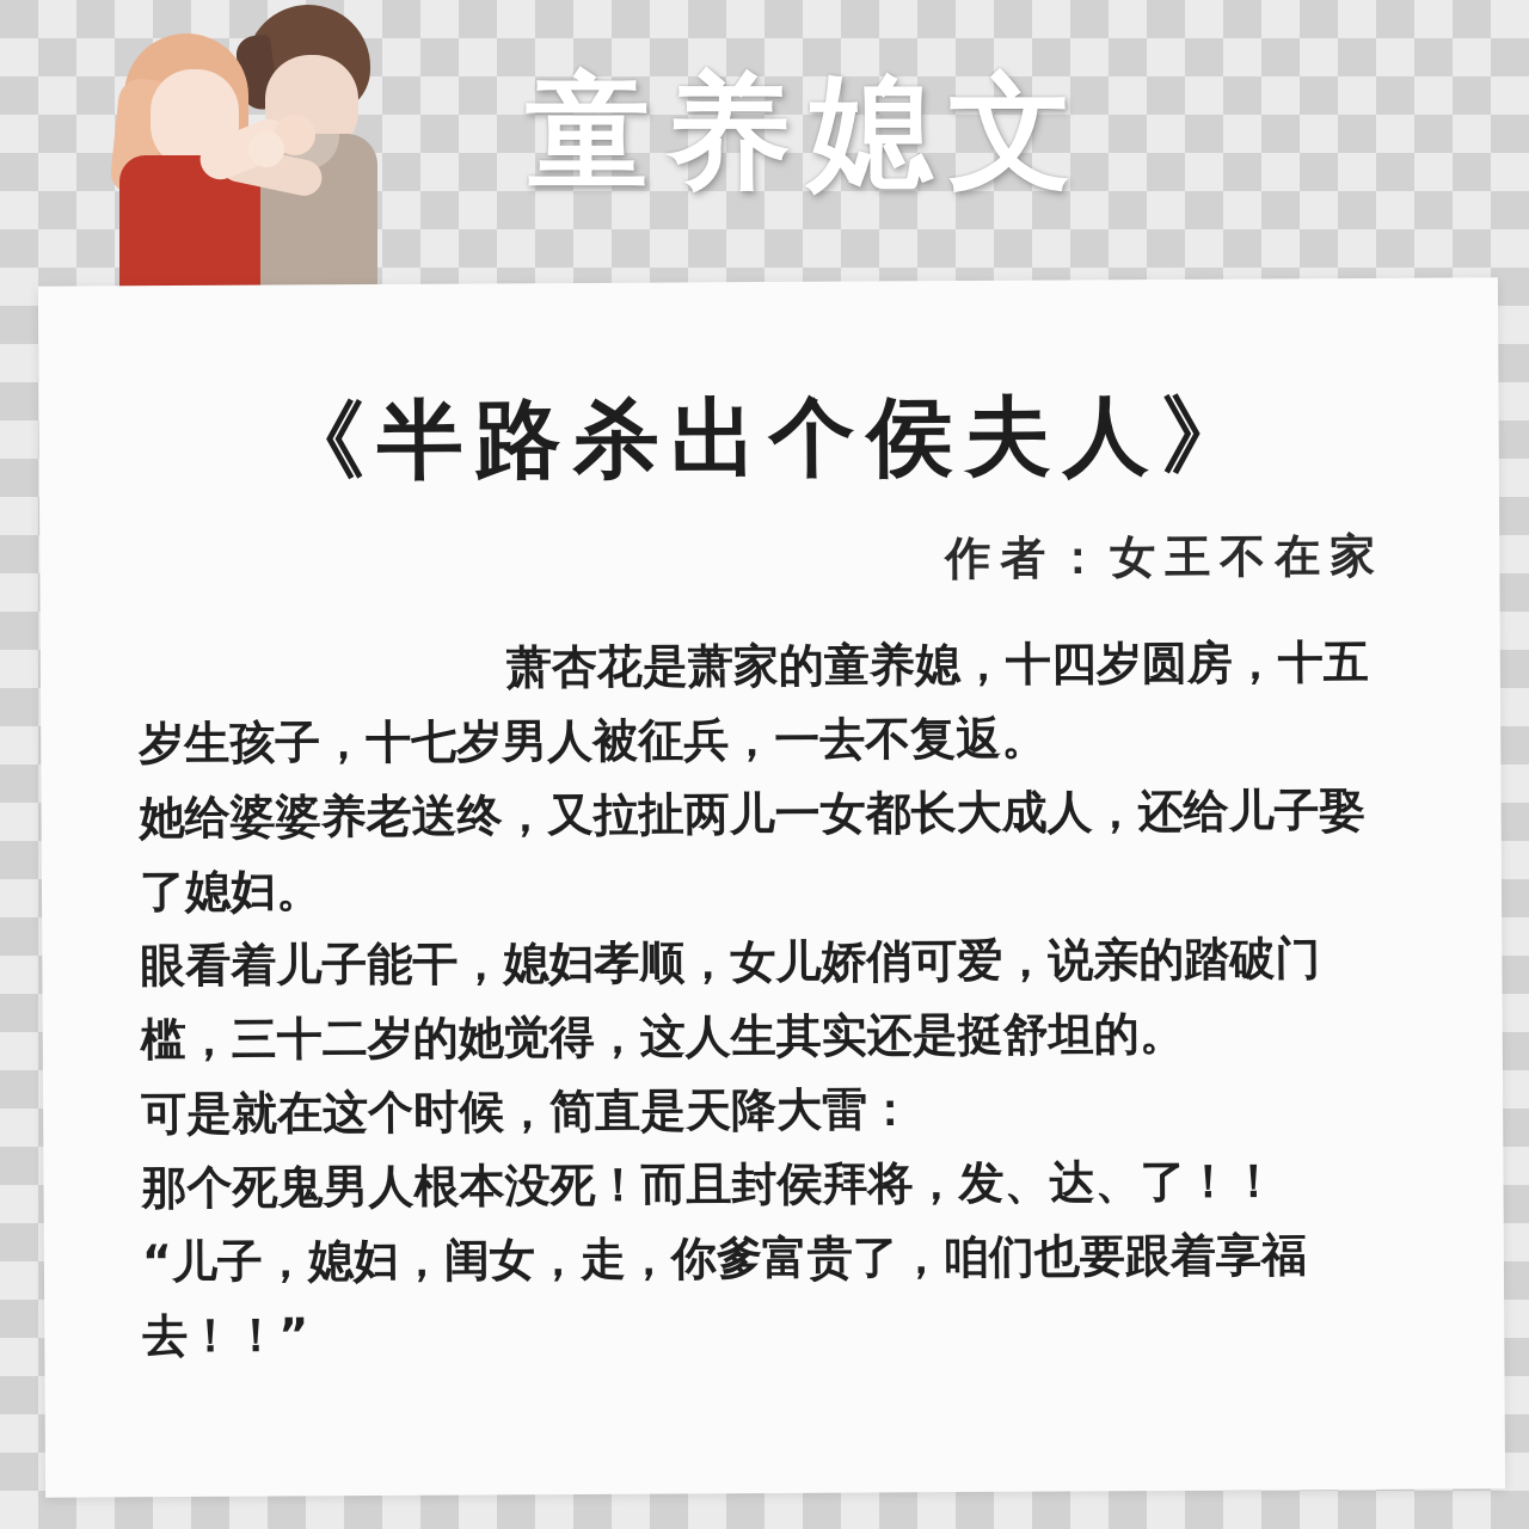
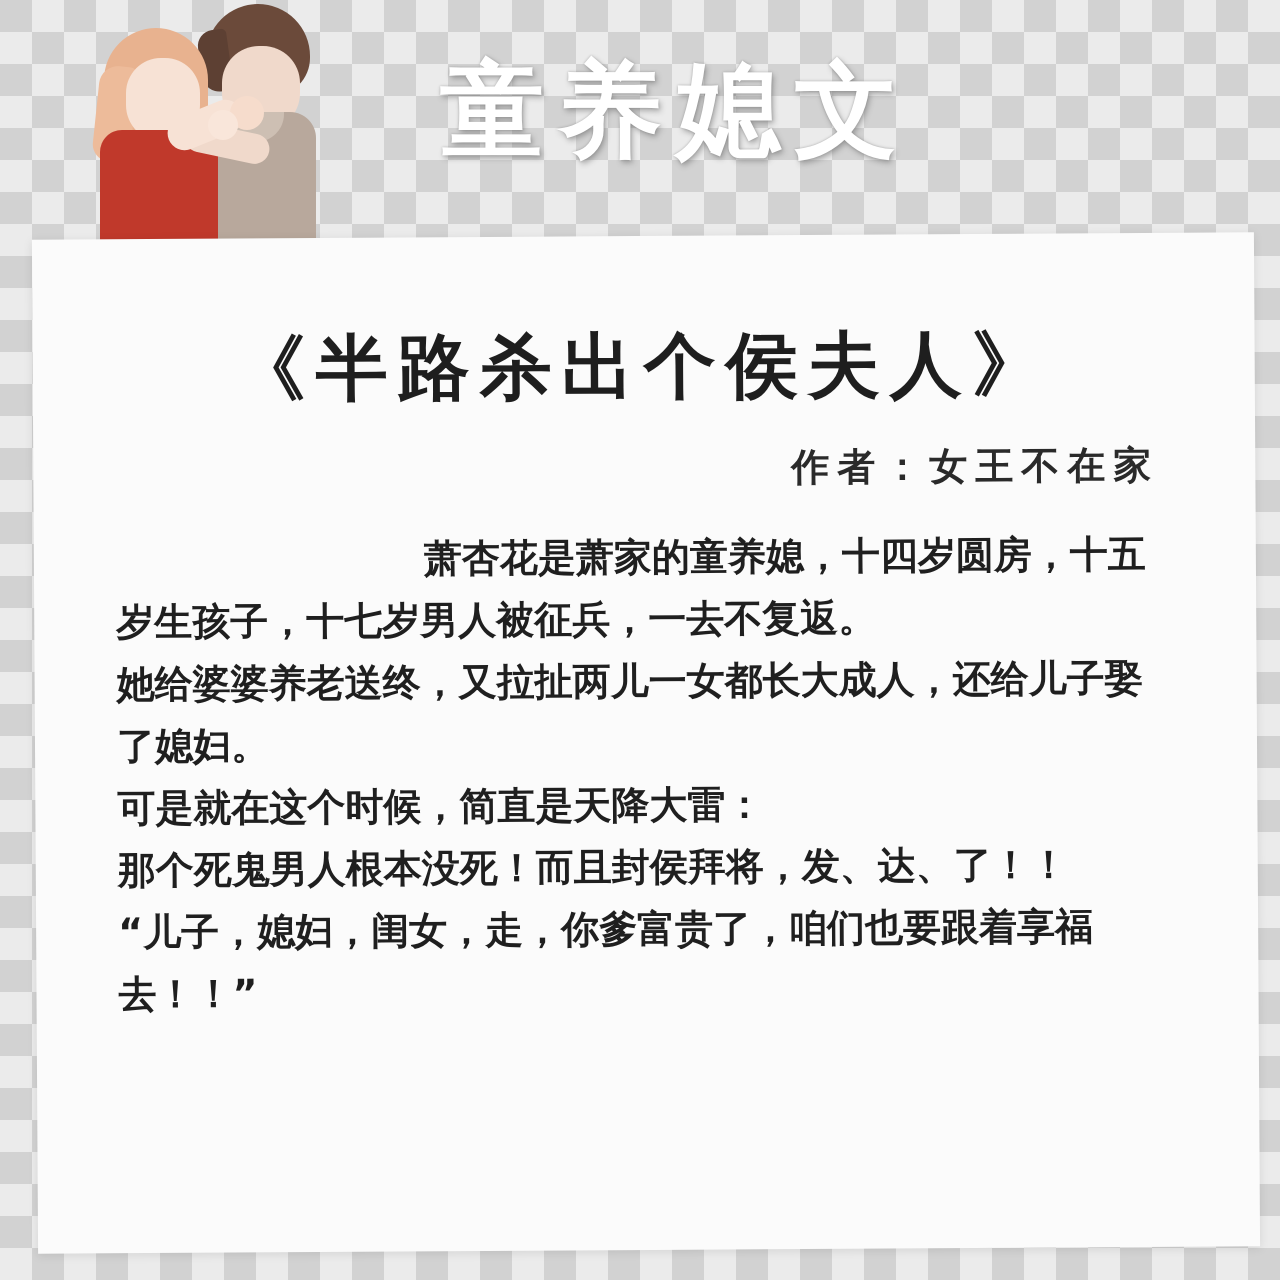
  童养媳文
  《半路杀出个侯夫人》
  作者：女王不在家
  萧杏花是萧家的童养媳，十四岁圆房，十五岁生孩子，十七岁男人被征兵，一去不复返。
  她给婆婆养老送终，又拉扯两儿一女都长大成人，还给儿子娶了媳妇。
- 眼看着儿子能干，媳妇孝顺，女儿娇俏可爱，说亲的踏破门槛，三十二岁的她觉得，这人生其实还是挺舒坦的。
  可是就在这个时候，简直是天降大雷：
  那个死鬼男人根本没死！而且封侯拜将，发、达、了！！
  “儿子，媳妇，闺女，走，你爹富贵了，咱们也要跟着享福去！！”
